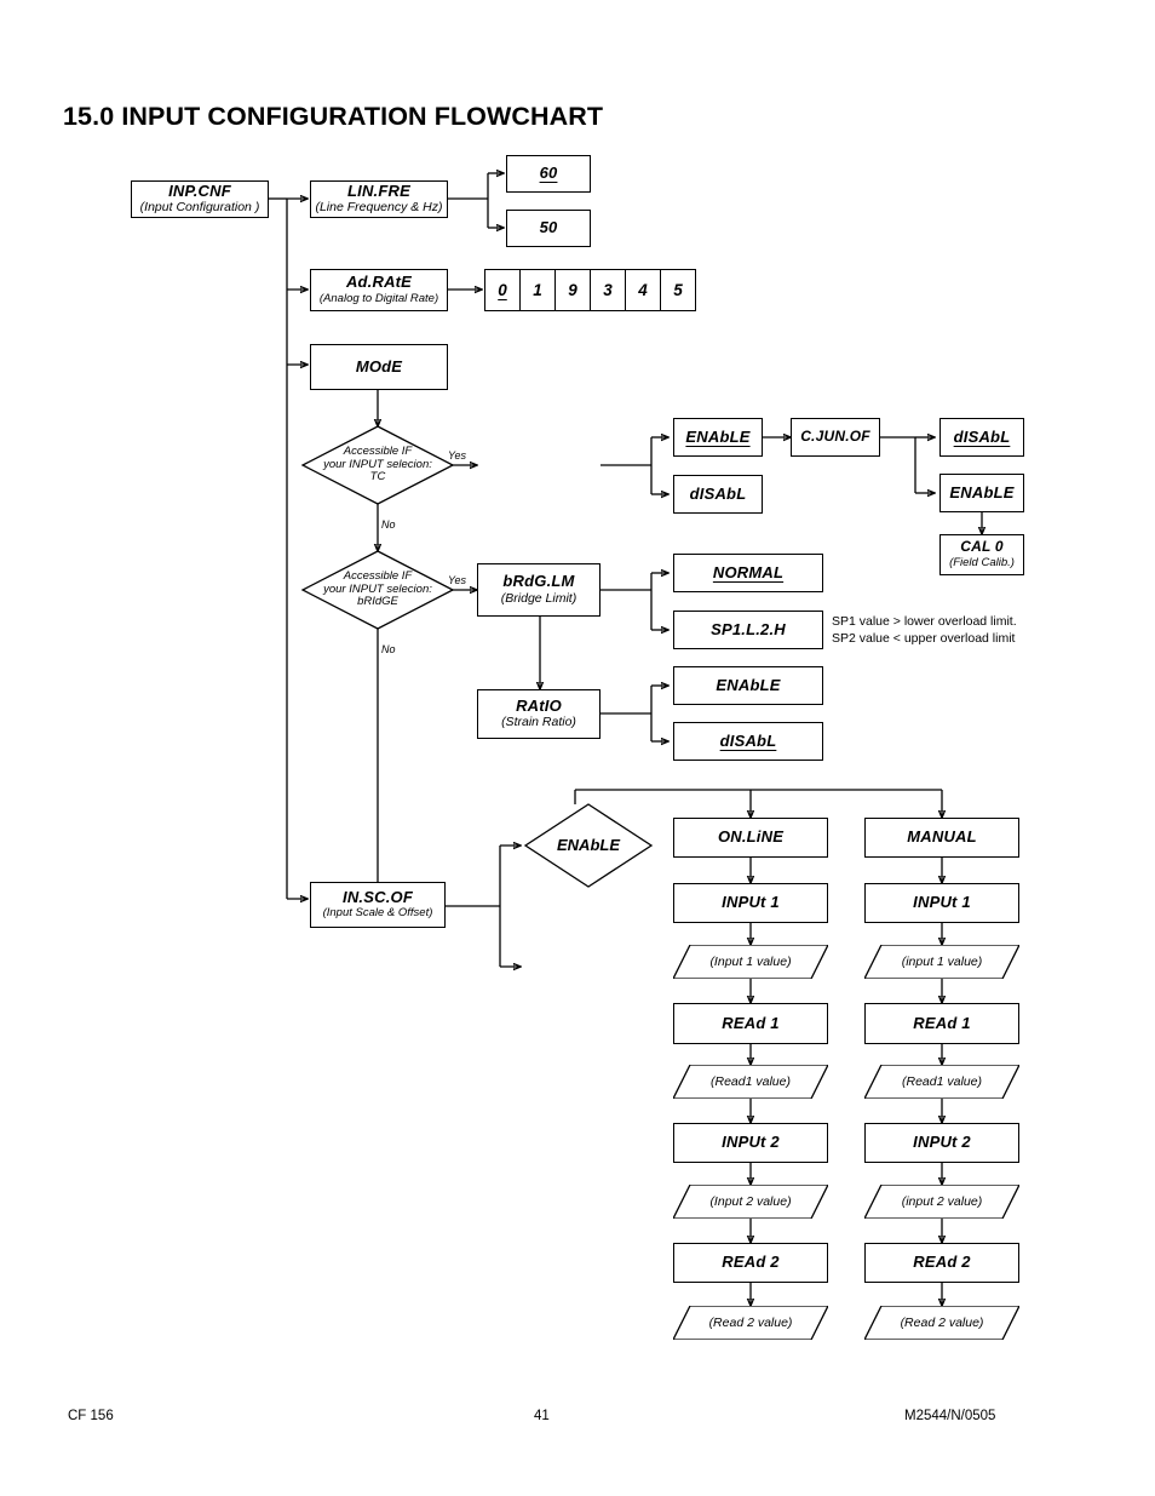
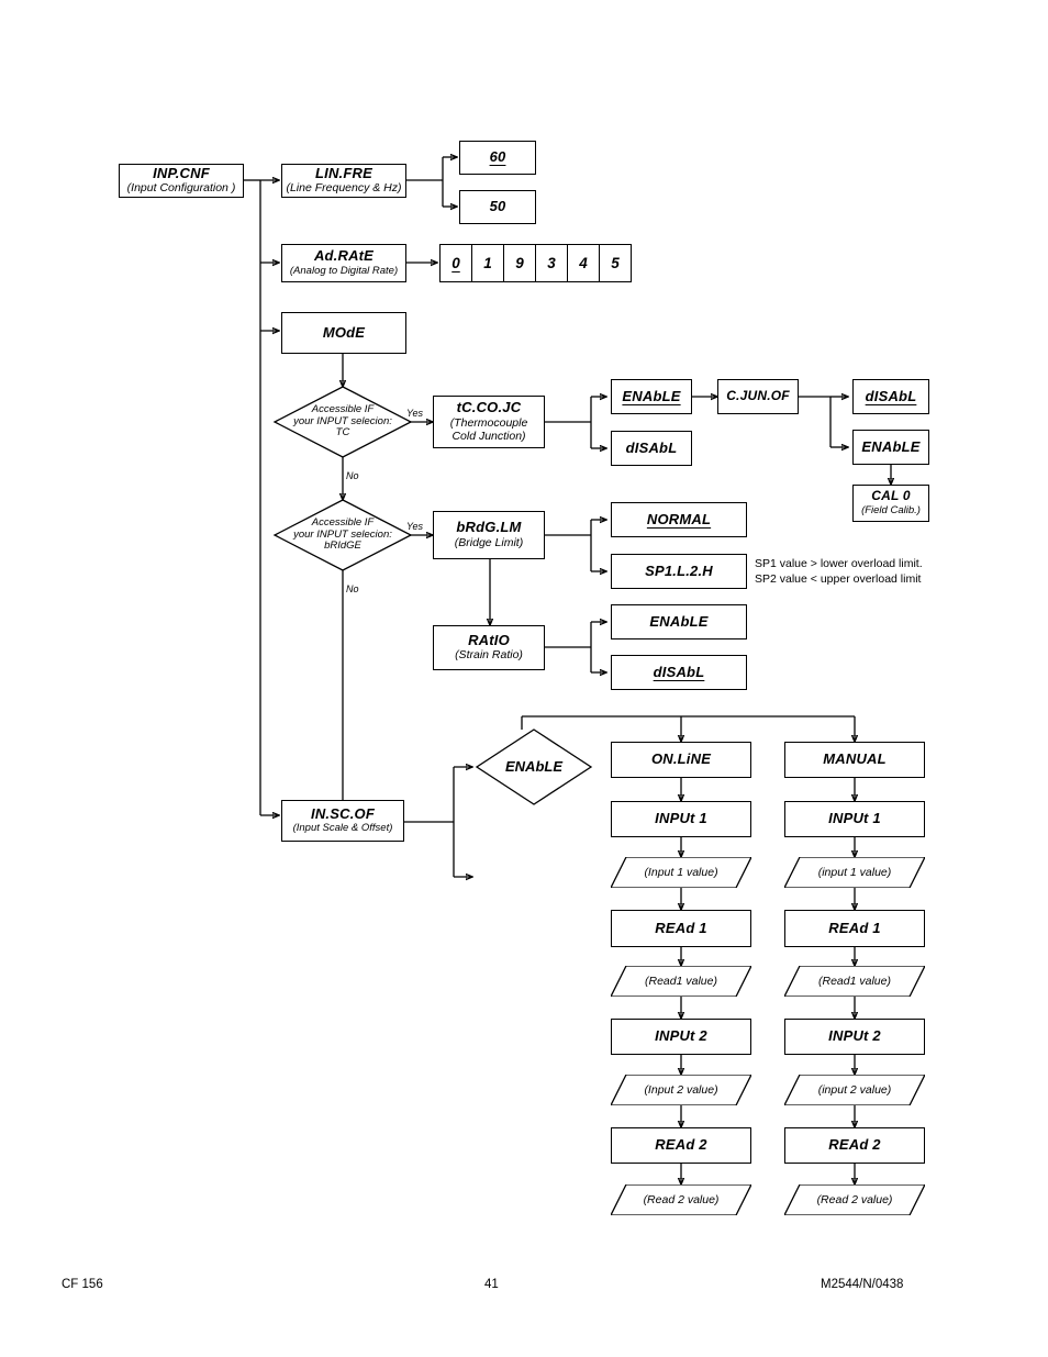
- 15.0 INPUT CONFIGURATION FLOWCHART
  INP.CNF
  (Input Configuration )
  LIN.FRE
  (Line Frequency & Hz)
  60
  50
  Ad.RAtE
  (Analog to Digital Rate)
  0
  1
  9
  3
  4
  5
  MOdE
  Accessible IF
  your INPUT selecion:
  TC
  Yes
  No
+ tC.CO.JC
+ (Thermocouple
+ Cold Junction)
  ENAbLE
  dISAbL
  C.JUN.OF
  dISAbL
  ENAbLE
  CAL 0
  (Field Calib.)
  Accessible IF
  your INPUT selecion:
  bRIdGE
  Yes
  No
  bRdG.LM
  (Bridge Limit)
  NORMAL
  SP1.L.2.H
  SP1 value > lower overload limit.
  SP2 value < upper overload limit
  RAtIO
  (Strain Ratio)
  ENAbLE
  dISAbL
  IN.SC.OF
  (Input Scale & Offset)
  ENAbLE
  ON.LiNE
  INPUt 1
  (Input 1 value)
  REAd 1
  (Read1 value)
  INPUt 2
  (Input 2 value)
  REAd 2
  (Read 2 value)
  MANUAL
  INPUt 1
  (input 1 value)
  REAd 1
  (Read1 value)
  INPUt 2
  (input 2 value)
  REAd 2
  (Read 2 value)
  CF 156
  41
- M2544/N/0505
+ M2544/N/0438
